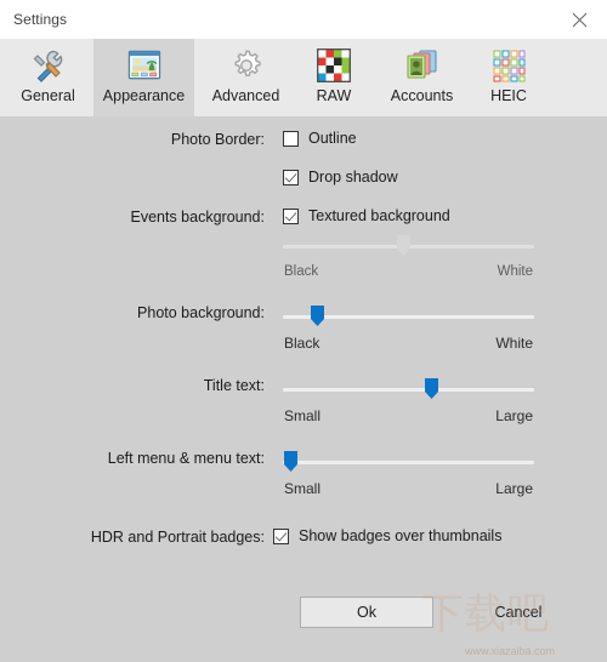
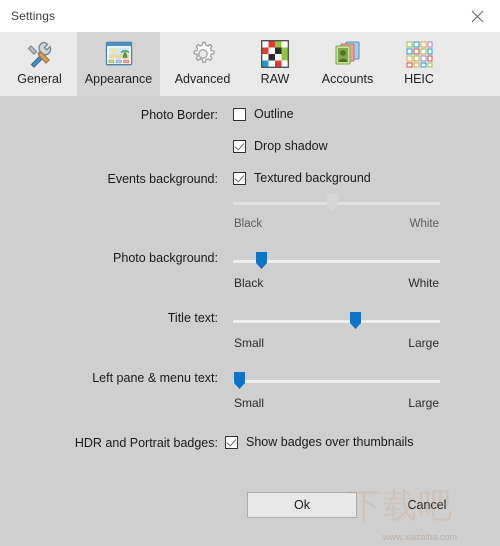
  Settings
  General
  Appearance
  Advanced
  RAW
  Accounts
  HEIC
  Photo Border:
  Outline
  Drop shadow
  Events background:
  Textured background
  Black
  White
  Photo background:
  Black
  White
  Title text:
  Small
  Large
- Left menu & menu text:
+ Left pane & menu text:
  Small
  Large
  HDR and Portrait badges:
  Show badges over thumbnails
  Ok
  Cancel
  下载吧
  www.xiazaiba.com
